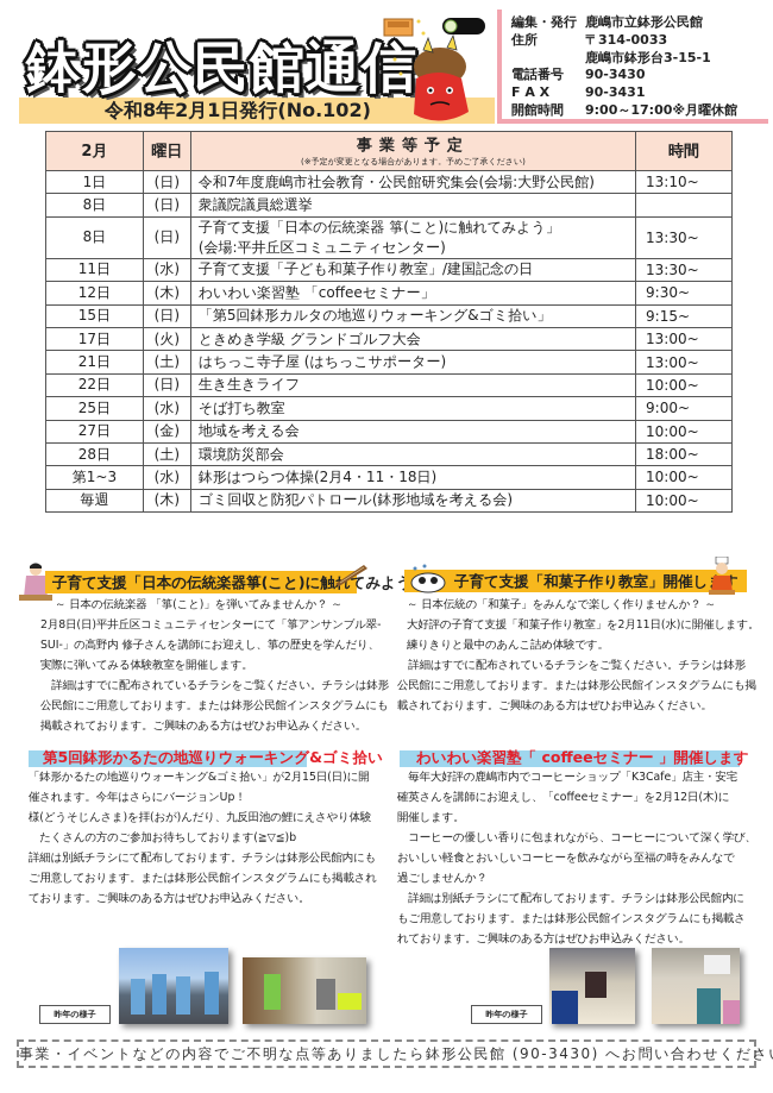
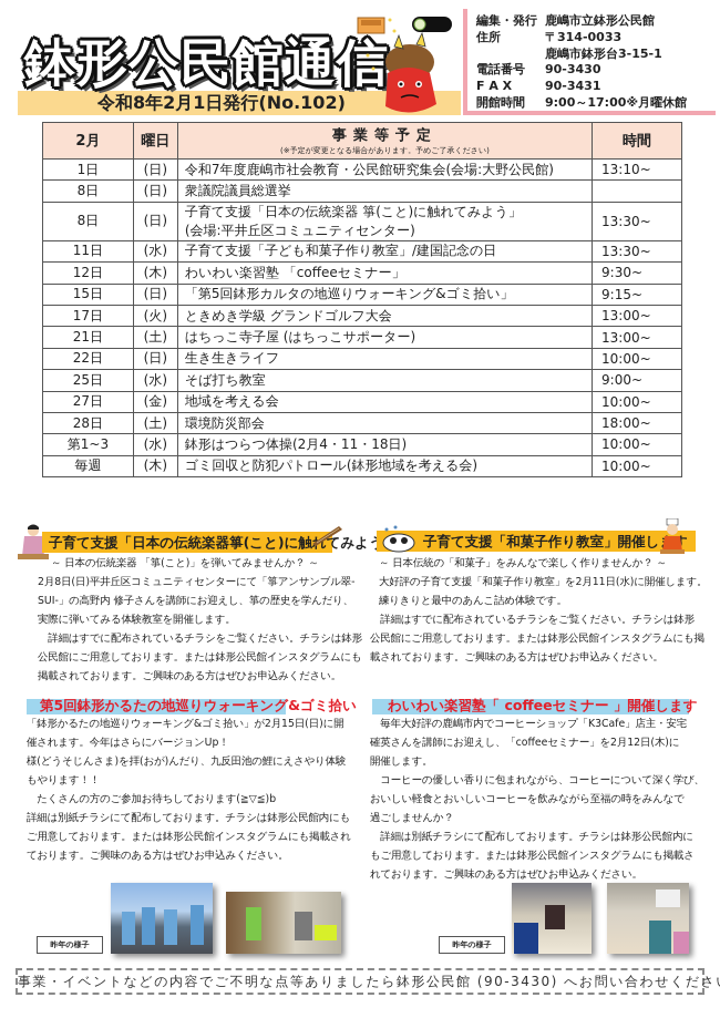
  鉢形公民館通信
  令和8年2月1日発行(No.102)
  編集・発行
  鹿嶋市立鉢形公民館
  住所
  〒314-0033
  鹿嶋市鉢形台3-15-1
  電話番号
  90-3430
  F A X
  90-3431
  開館時間
  9:00～17:00※月曜休館
  2月	曜日	事業等予定 (※予定が変更となる場合があります。予めご了承ください)	時間
  1日	(日)	令和7年度鹿嶋市社会教育・公民館研究集会(会場:大野公民館)	13:10~
  8日	(日)	衆議院議員総選挙
  8日	(日)	子育て支援「日本の伝統楽器 箏(こと)に触れてみよう」(会場:平井丘区コミュニティセンター)	13:30~
  11日	(水)	子育て支援「子ども和菓子作り教室」/建国記念の日	13:30~
  12日	(木)	わいわい楽習塾 「coffeeセミナー」	9:30~
  15日	(日)	「第5回鉢形カルタの地巡りウォーキング&ゴミ拾い」	9:15~
  17日	(火)	ときめき学級 グランドゴルフ大会	13:00~
  21日	(土)	はちっこ寺子屋 (はちっこサポーター)	13:00~
  22日	(日)	生き生きライフ	10:00~
  25日	(水)	そば打ち教室	9:00~
  27日	(金)	地域を考える会	10:00~
  28日	(土)	環境防災部会	18:00~
  第1~3	(水)	鉢形はつらつ体操(2月4・11・18日)	10:00~
  毎週	(木)	ゴミ回収と防犯パトロール(鉢形地域を考える会)	10:00~
  子育て支援「日本の伝統楽器箏(こと)に触てみよ
  ～ 日本の伝統楽器 「箏(こと)」を弾いてみませんか？ ～
  2月8日(日)平井丘区コミュニティセンターにて「箏アンサンブル翠-
  SUI-」の高野内 修子さんを講師にお迎えし、箏の歴史を学んだり、
  実際に弾いてみる体験教室を開催します。
  詳細はすでに配布されているチラシをご覧ください。チラシは鉢形
  公民館にご用意しております。または鉢形公民館インスタグラムにも
  掲載されております。ご興味のある方はぜひお申込みください。
  子育て支援「和菓子作り教室」開催し
  ～ 日本伝統の「和菓子」をみんなで楽しく作りませんか？ ～
  大好評の子育て支援「和菓子作り教室」を2月11日(水)に開催します。
  練りきりと最中のあんこ詰め体験です。
  詳細はすでに配布されているチラシをご覧ください。チラシは鉢形
  公民館にご用意しております。または鉢形公民館インスタグラムにも掲
  載されております。ご興味のある方はぜひお申込みください。
  第5回鉢形かるたの地巡りウォーキング&ゴミ拾い
  「鉢形かるたの地巡りウォーキング&ゴミ拾い」が2月15日(日)に開
  催されます。今年はさらにバージョンUp！
  様(どうそじんさま)を拝(おが)んだり、九反田池の鯉にえさやり体験
+ もやります！！
  たくさんの方のご参加お待ちしております(≧▽≦)b
  詳細は別紙チラシにて配布しております。チラシは鉢形公民館内にも
  ご用意しております。または鉢形公民館インスタグラムにも掲載され
  ております。ご興味のある方はぜひお申込みください。
  昨年の様子
  わいわい楽習塾「 coffeeセミナー 」開催します
  毎年大好評の鹿嶋市内でコーヒーショップ「K3Cafe」店主・安宅
  確英さんを講師にお迎えし、「coffeeセミナー」を2月12日(木)に
  開催します。
  コーヒーの優しい香りに包まれながら、コーヒーについて深く学び、
  おいしい軽食とおいしいコーヒーを飲みながら至福の時をみんなで
  過ごしませんか？
  詳細は別紙チラシにて配布しております。チラシは鉢形公民館内に
  もご用意しております。または鉢形公民館インスタグラムにも掲載さ
  れております。ご興味のある方はぜひお申込みください。
  昨年の様子
  事業・イベントなどの内容でご不明な点等ありましたら鉢形公民館 (90-3430) へお問い合わせくださ
